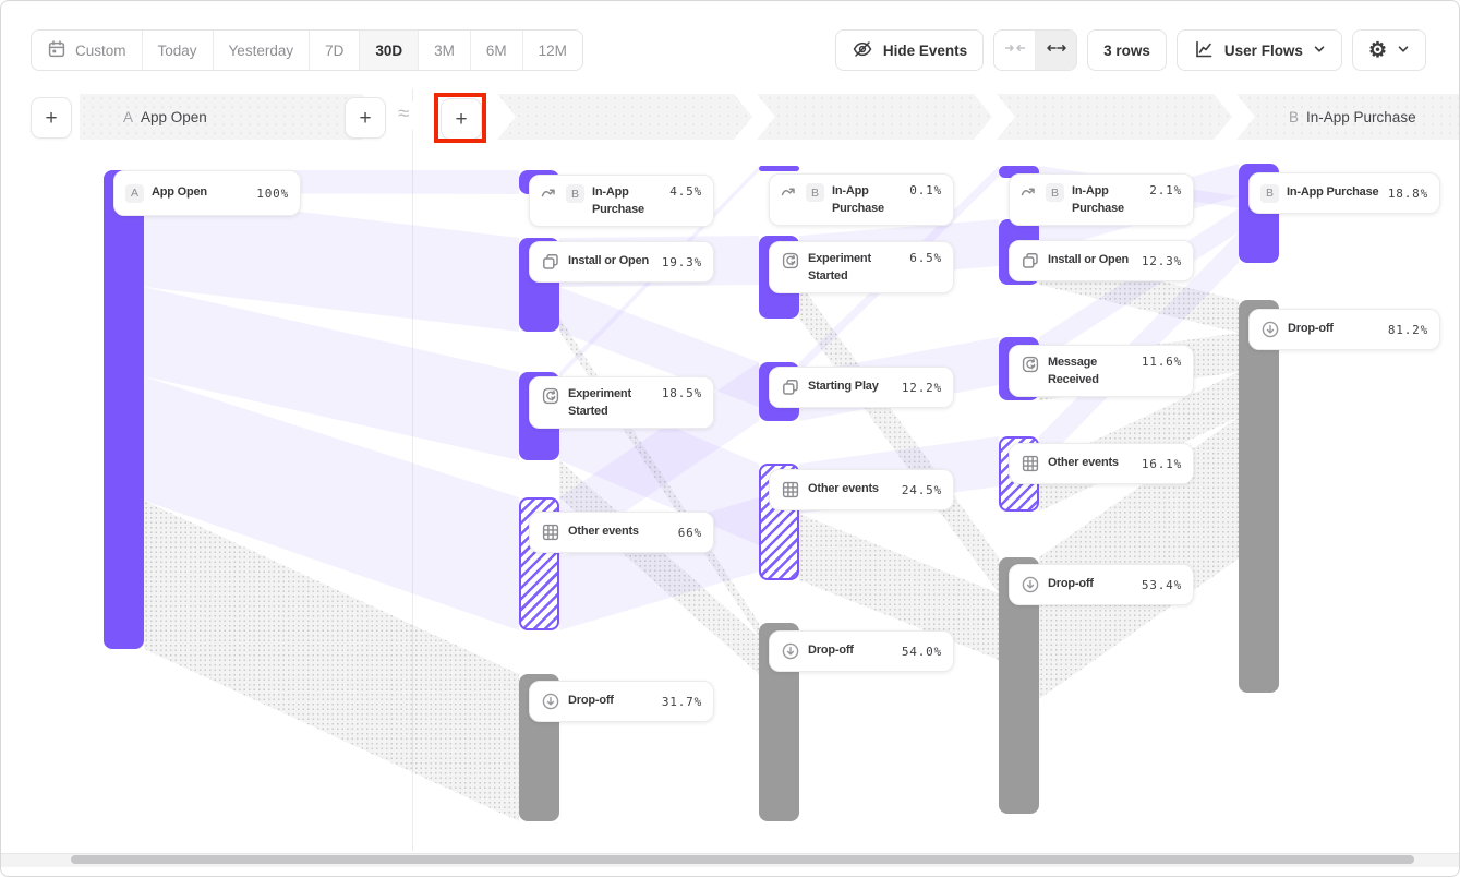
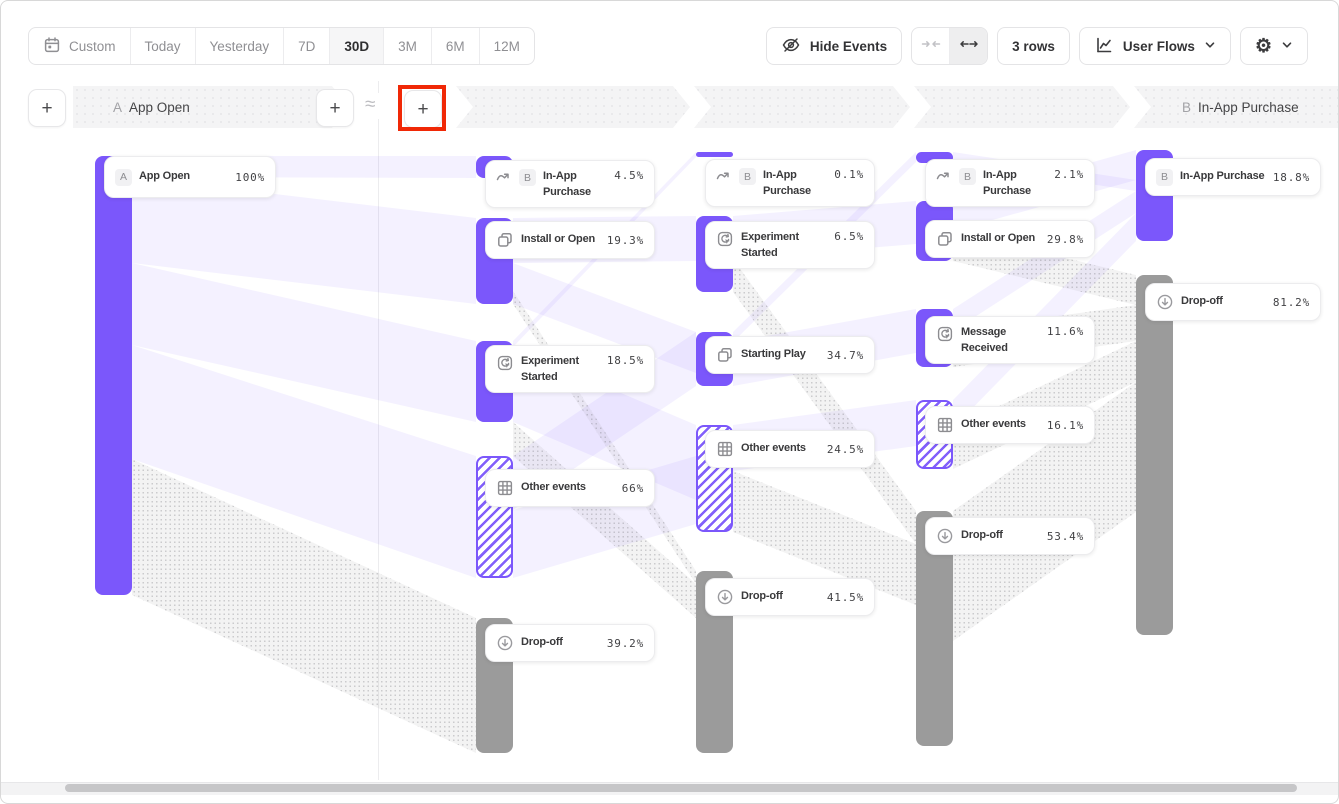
  Custom
  Today
  Yesterday
  7D
  30D
  3M
  6M
  12M
  Hide Events
  3 rows
  User Flows
  ⚙
  +
  A
  App Open
  +
  ≈
  +
  B
  In-App Purchase
  A
  App Open
  100%
  B
  In-App Purchase
  4.5%
  Install or Open
  19.3%
  Experiment Started
  18.5%
  Other events
  66%
  Drop-off
- 31.7%
+ 39.2%
  B
  In-App Purchase
  0.1%
  Experiment Started
  6.5%
  Starting Play
- 12.2%
+ 34.7%
  Other events
  24.5%
  Drop-off
- 54.0%
+ 41.5%
  B
  In-App Purchase
  2.1%
  Install or Open
- 12.3%
+ 29.8%
  Message Received
  11.6%
  Other events
  16.1%
  Drop-off
  53.4%
  B
  In-App Purchase
  18.8%
  Drop-off
  81.2%
